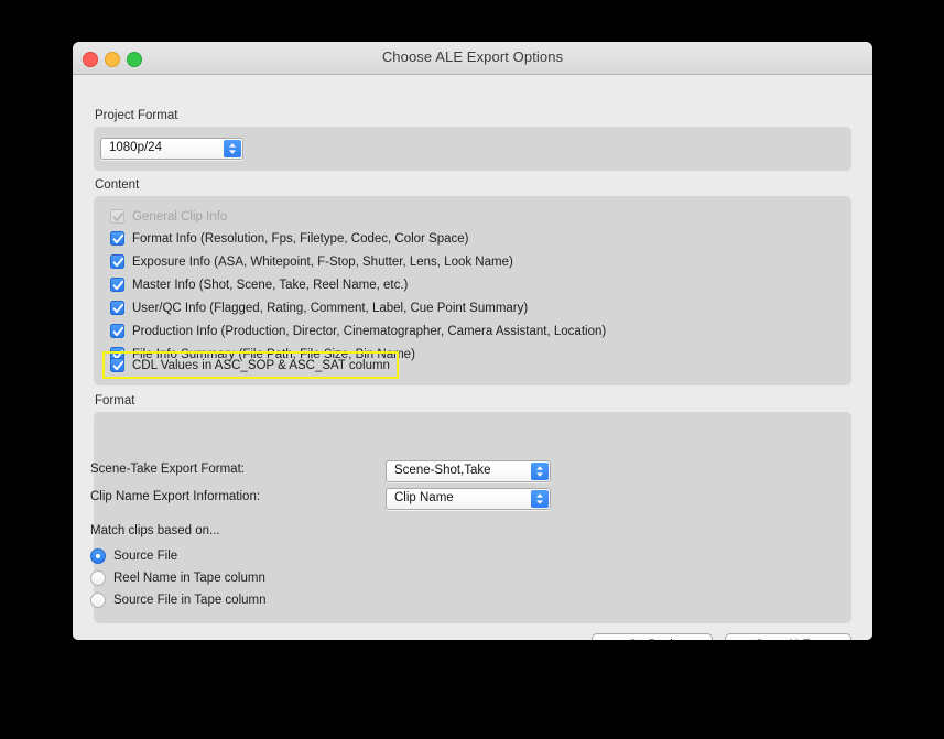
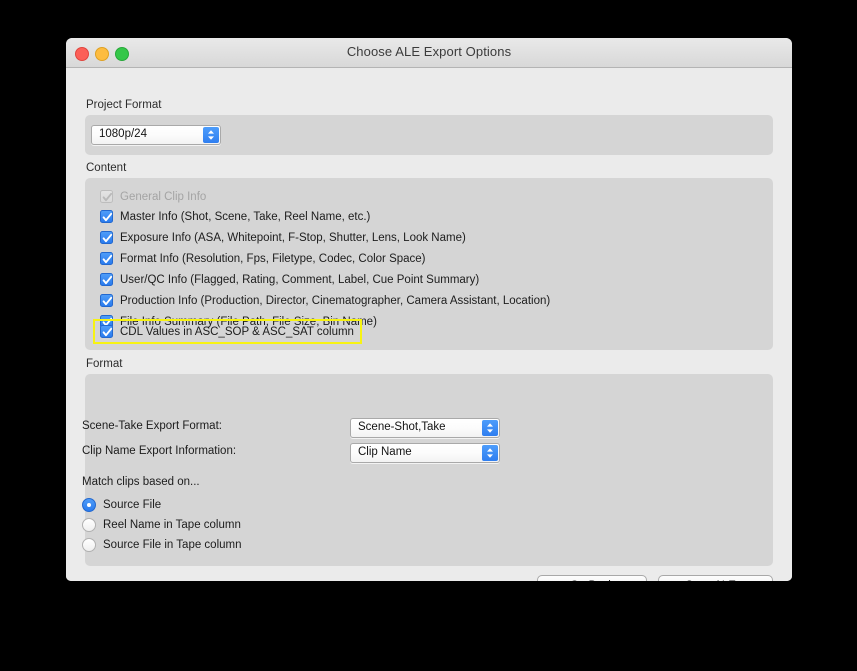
  Choose ALE Export Options
  Project Format
  1080p/24
  Content
  General Clip Info
- Format Info (Resolution, Fps, Filetype, Codec, Color Space)
+ Master Info (Shot, Scene, Take, Reel Name, etc.)
  Exposure Info (ASA, Whitepoint, F-Stop, Shutter, Lens, Look Name)
- Master Info (Shot, Scene, Take, Reel Name, etc.)
+ Format Info (Resolution, Fps, Filetype, Codec, Color Space)
  User/QC Info (Flagged, Rating, Comment, Label, Cue Point Summary)
  Production Info (Production, Director, Cinematographer, Camera Assistant, Location)
  File Info Summary (File Path, File Size, Bin Name)
  CDL Values in ASC_SOP & ASC_SAT column
  Format
  Scene-Take Export Format:
  Scene-Shot,Take
  Clip Name Export Information:
  Clip Name
  Match clips based on...
  Source File
  Reel Name in Tape column
  Source File in Tape column
